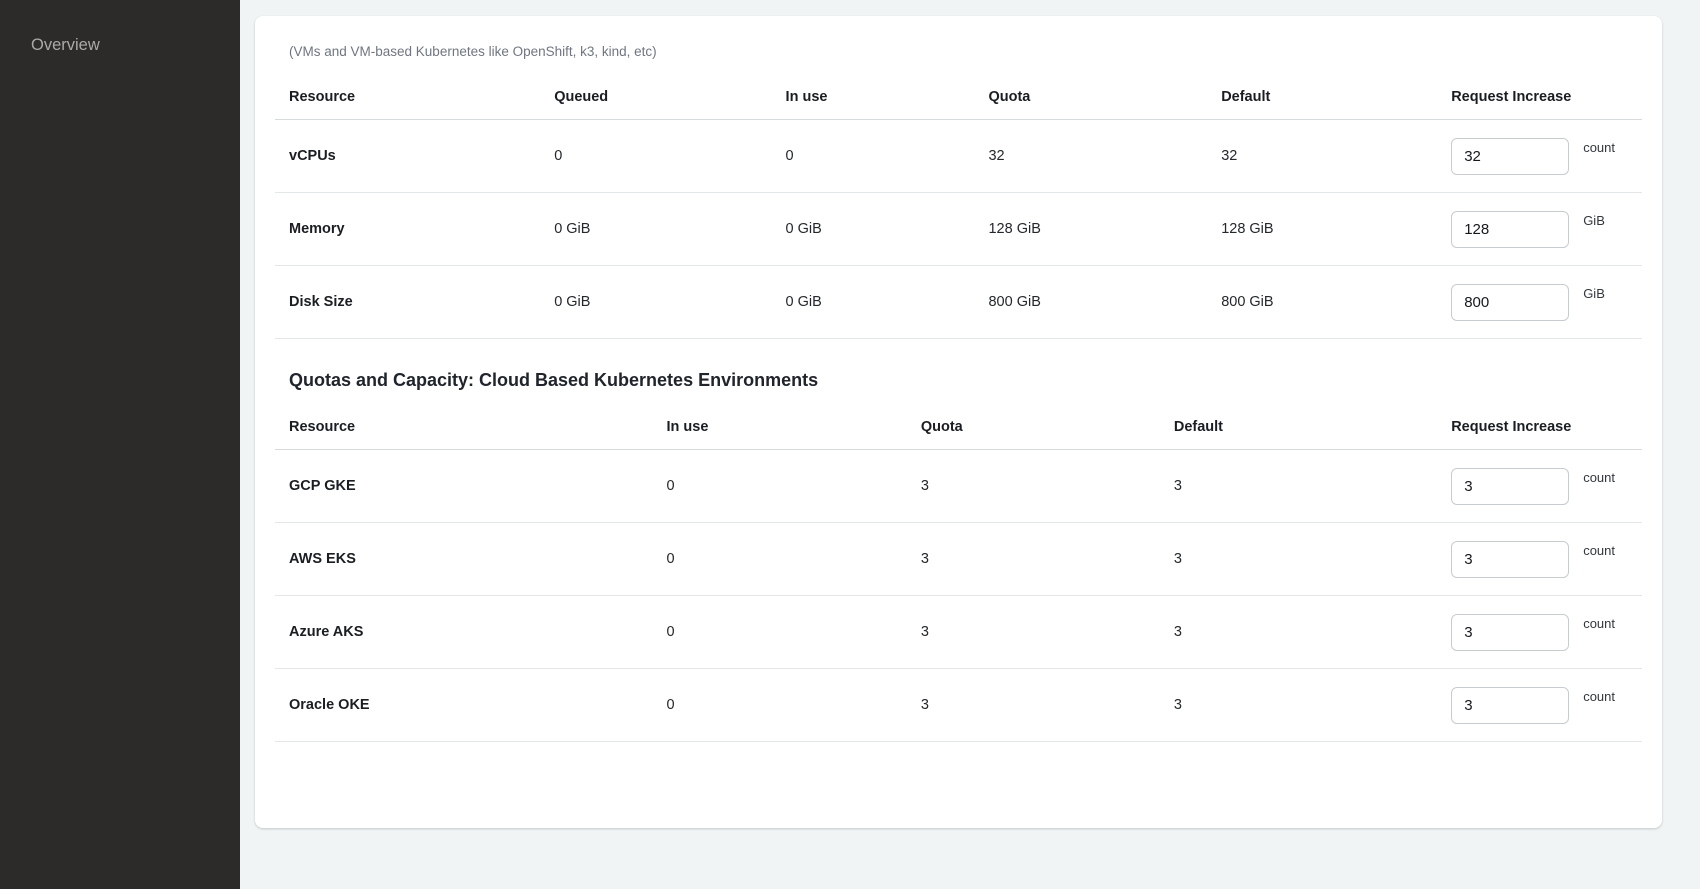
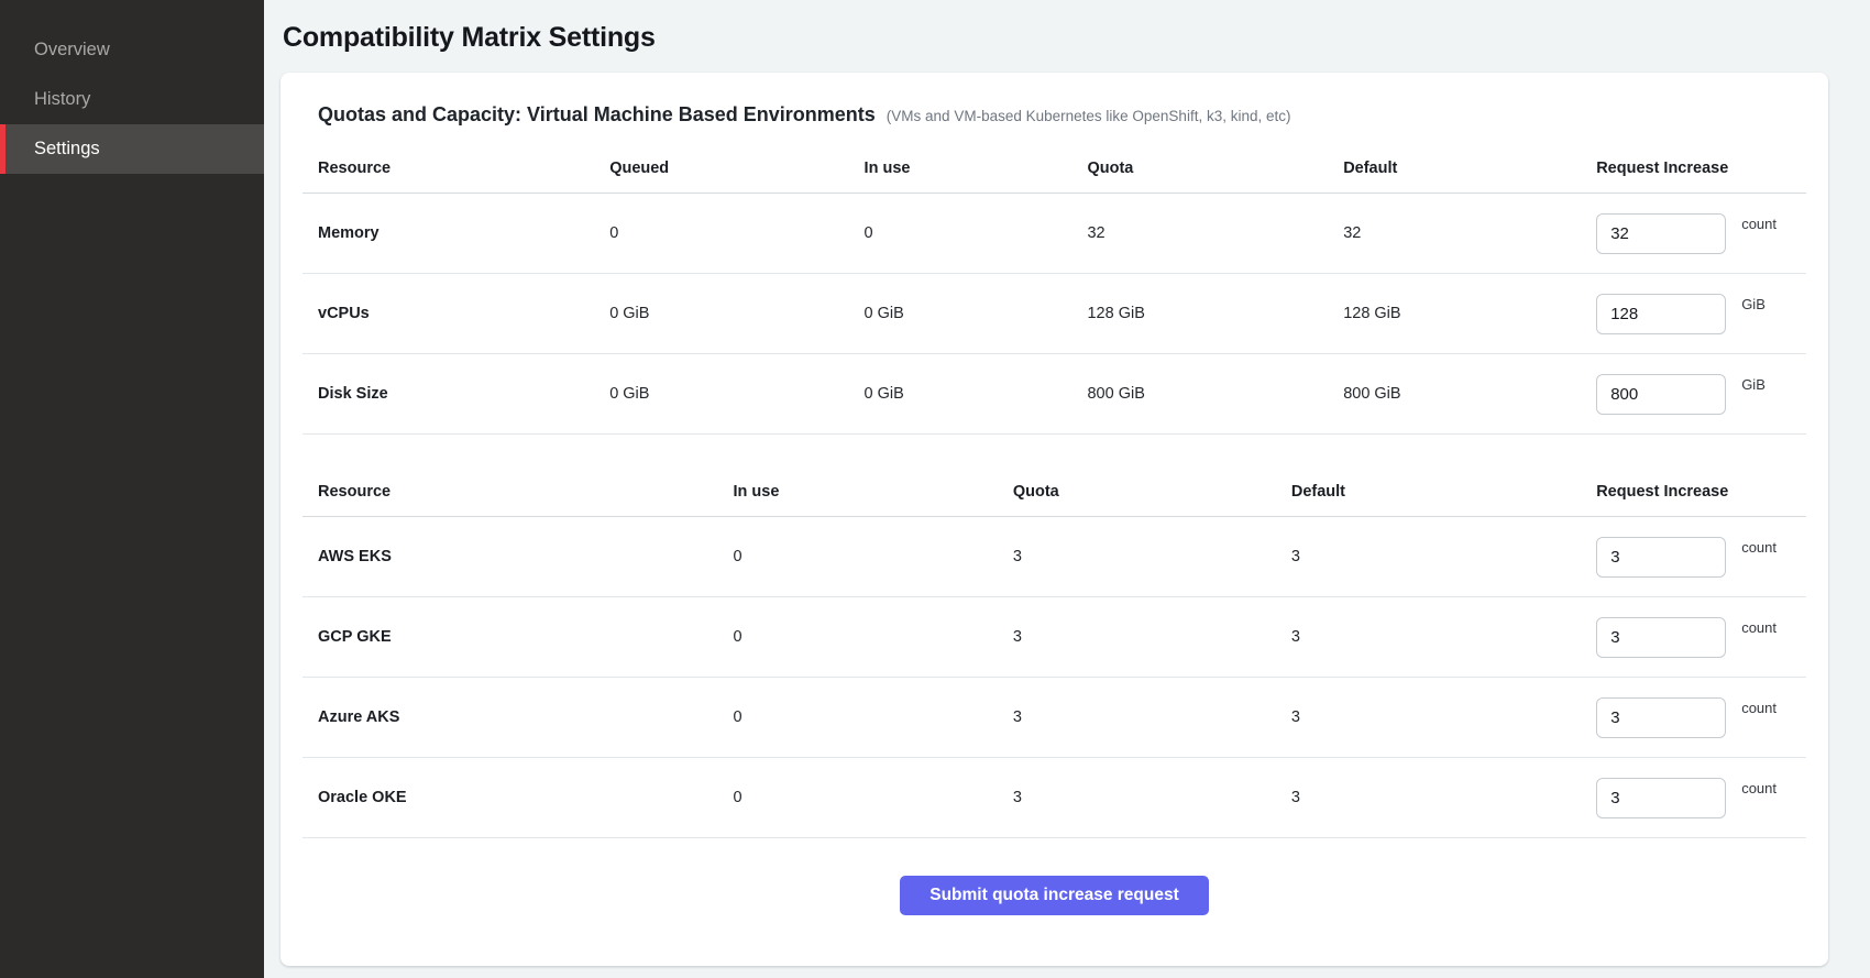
  Overview
+ History
+ Settings
+ Compatibility Matrix Settings
+ Quotas and Capacity: Virtual Machine Based Environments
  (VMs and VM-based Kubernetes like OpenShift, k3, kind, etc)
  Resource
  Queued
  In use
  Quota
  Default
  Request Increase
- vCPUs
+ Memory
  0
  0
  32
  32
  32
  count
- Memory
+ vCPUs
  0 GiB
  0 GiB
  128 GiB
  128 GiB
  128
  GiB
  Disk Size
  0 GiB
  0 GiB
  800 GiB
  800 GiB
  800
  GiB
- Quotas and Capacity: Cloud Based Kubernetes Environments
  Resource
  In use
  Quota
  Default
  Request Increase
- GCP GKE
+ AWS EKS
  0
  3
  3
  3
  count
- AWS EKS
+ GCP GKE
  0
  3
  3
  3
  count
  Azure AKS
  0
  3
  3
  3
  count
  Oracle OKE
  0
  3
  3
  3
  count
+ Submit quota increase request
